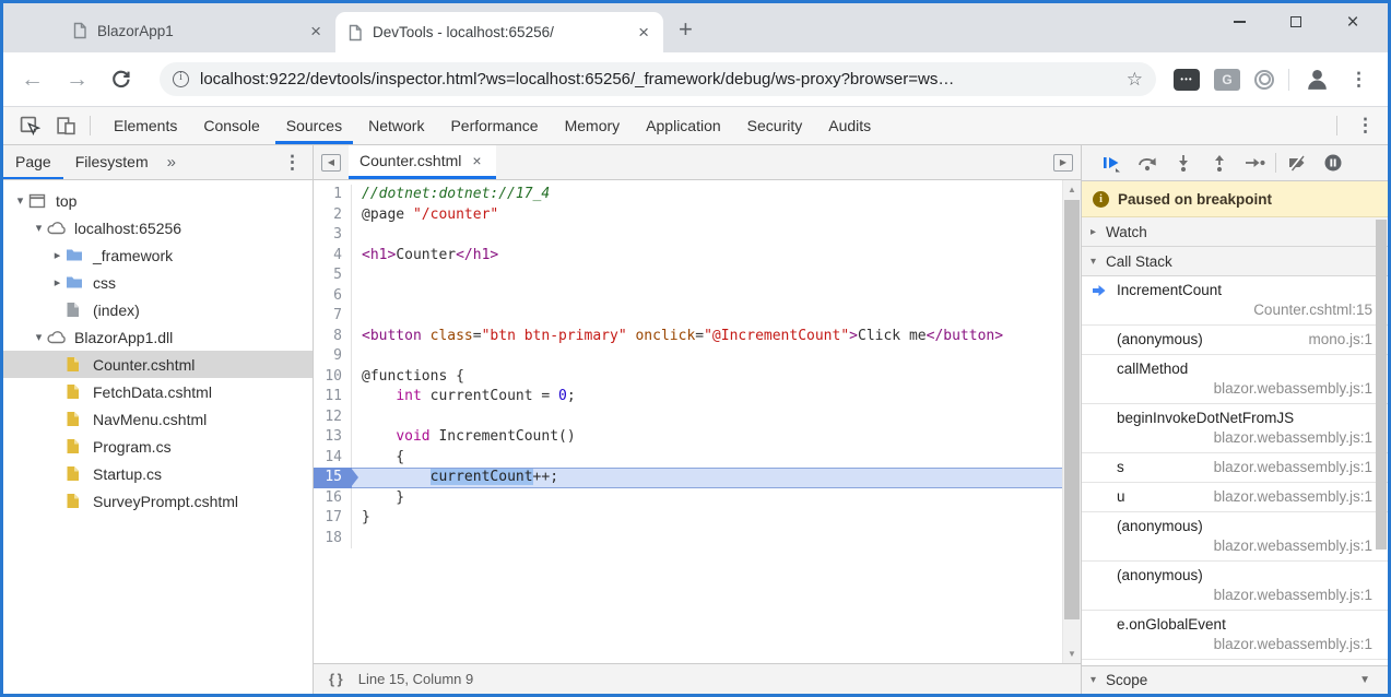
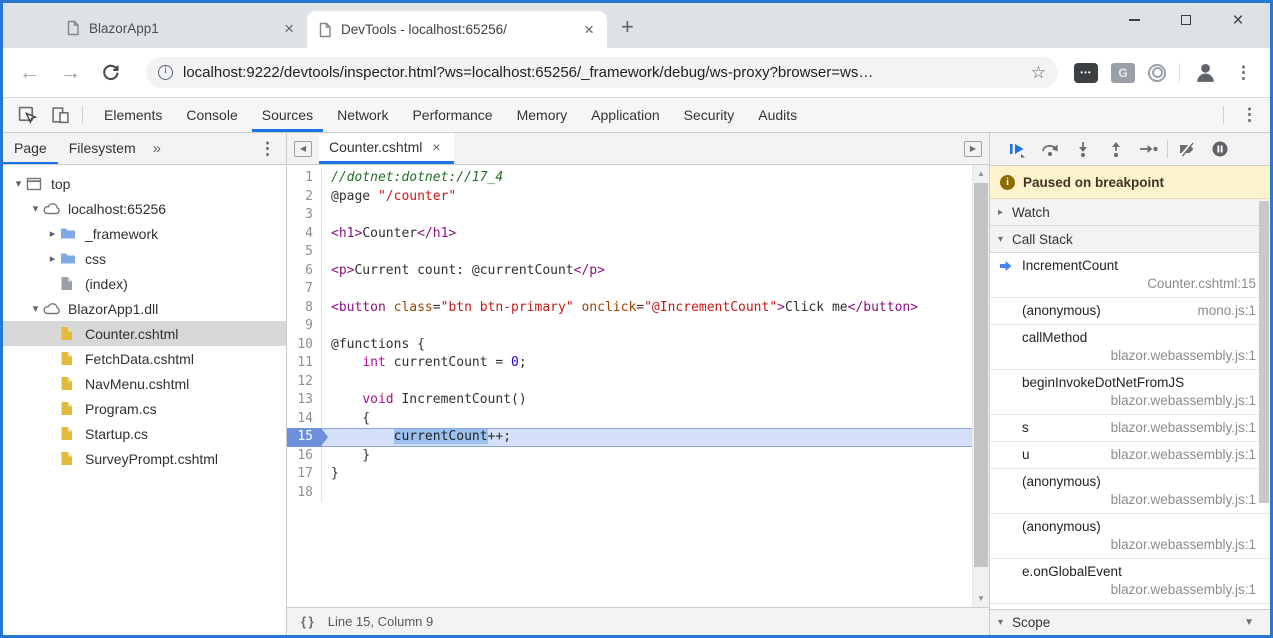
  BlazorApp1
  ×
  DevTools - localhost:65256/
  ×
  +
  ×
  ←
  →
  localhost:9222/devtools/inspector.html?ws=localhost:65256/_framework/debug/ws-proxy?browser=ws…
  ☆
  •••
  G
  ⋮
  Elements
  Console
  Sources
  Network
  Performance
  Memory
  Application
  Security
  Audits
  ⋮
  Page
  Filesystem
  »
  ⋮
  ▾
  top
  ▾
  localhost:65256
  ▸
  _framework
  ▸
  css
  (index)
  ▾
  BlazorApp1.dll
  Counter.cshtml
  FetchData.cshtml
  NavMenu.cshtml
  Program.cs
  Startup.cs
  SurveyPrompt.cshtml
  ◀
  Counter.cshtml
  ×
  ▶
  1
  //dotnet:dotnet://17_4
  2
  @page "/counter"
  3
  4
  <h1>Counter</h1>
  5
  6
+ <p>Current count: @currentCount</p>
  7
  8
  <button class="btn btn-primary" onclick="@IncrementCount">Click me</button>
  9
  10
  @functions {
  11
  int currentCount = 0;
  12
  13
  void IncrementCount()
  14
  {
  15
  currentCount++;
  16
  }
  17
  }
  18
  { }
  Line 15, Column 9
  i
  Paused on breakpoint
  ▸
  Watch
  ▾
  Call Stack
  IncrementCount
  Counter.cshtml:15
  (anonymous)
  mono.js:1
  callMethod
  blazor.webassembly.js:1
  beginInvokeDotNetFromJS
  blazor.webassembly.js:1
  s
  blazor.webassembly.js:1
  u
  blazor.webassembly.js:1
  (anonymous)
  blazor.webassembly.js:1
  (anonymous)
  blazor.webassembly.js:1
  e.onGlobalEvent
  blazor.webassembly.js:1
  ▾
  Scope
  ▼
